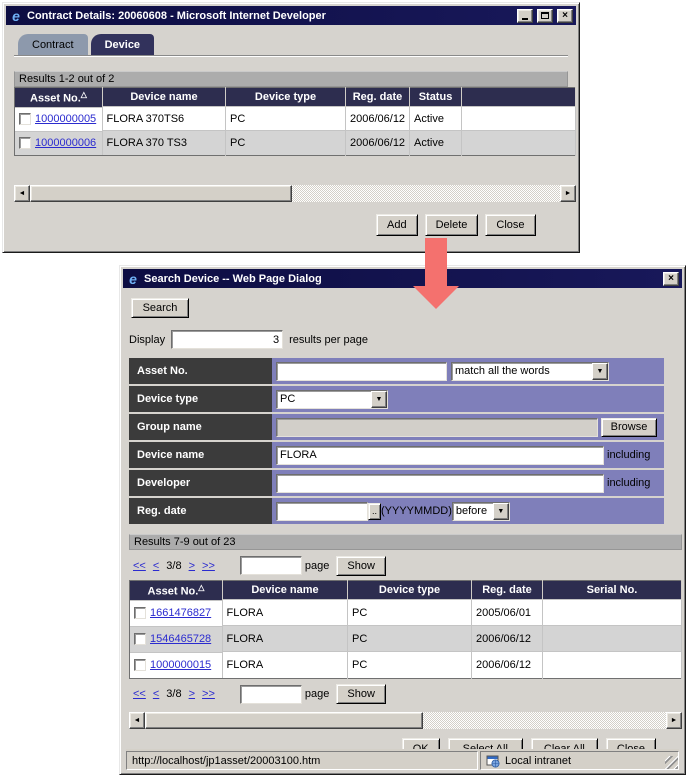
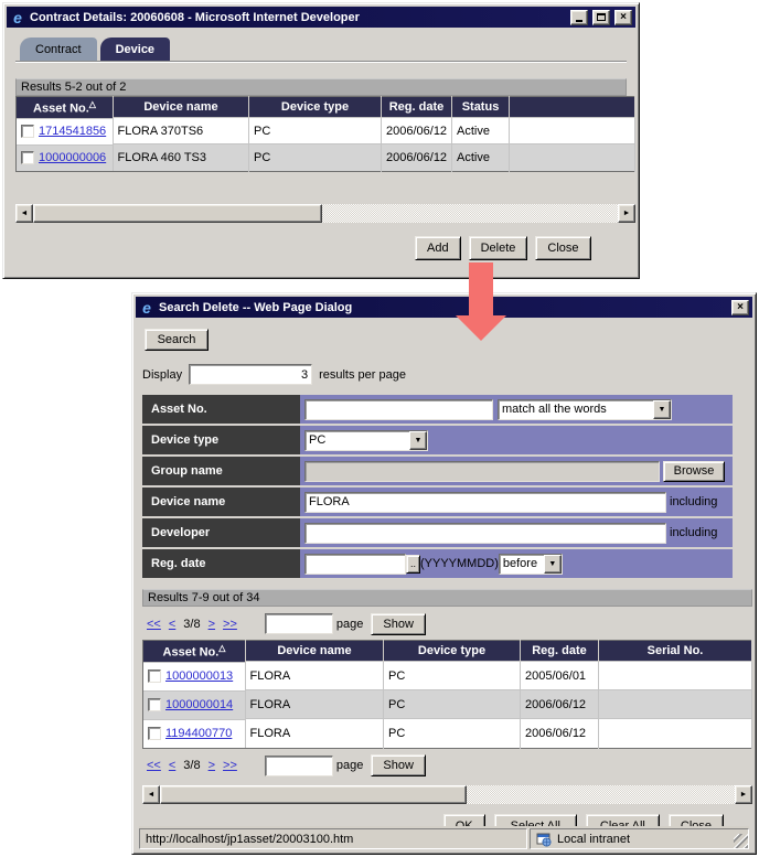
  e
  Contract Details: 20060608 - Microsoft Internet Developer
  ×
  Contract
  Device
- Results 1-2 out of 2
+ Results 5-2 out of 2
  Asset No.△	Device name	Device type	Reg. date	Status
- 1000000005		FLORA 370TS6	PC	2006/06/12	Active
+ 1714541856		FLORA 370TS6	PC	2006/06/12	Active
- 1000000006		FLORA 370 TS3	PC	2006/06/12	Active
+ 1000000006		FLORA 460 TS3	PC	2006/06/12	Active
  Add
  Delete
  Close
  e
- Search Device -- Web Page Dialog
+ Search Delete -- Web Page Dialog
  ×
  Search
  Display
  3
  results per page
  Asset No.
  match all the words
  Device type
  PC
  Group name
  Browse
  Device name
  FLORA
  including
  Developer
  including
  Reg. date
  ..
  (YYYYMMDD)
  before
- Results 7-9 out of 23
+ Results 7-9 out of 34
  <<
  <
  3/8
  >
  >>
  page
  Show
  Asset No.△	Device name	Device type	Reg. date	Serial No.
- 1661476827		FLORA	PC	2005/06/01
+ 1000000013		FLORA	PC	2005/06/01
- 1546465728		FLORA	PC	2006/06/12
+ 1000000014		FLORA	PC	2006/06/12
- 1000000015		FLORA	PC	2006/06/12
+ 1194400770		FLORA	PC	2006/06/12
  <<
  <
  3/8
  >
  >>
  page
  Show
  http://localhost/jp1asset/20003100.htm
  Local intranet
